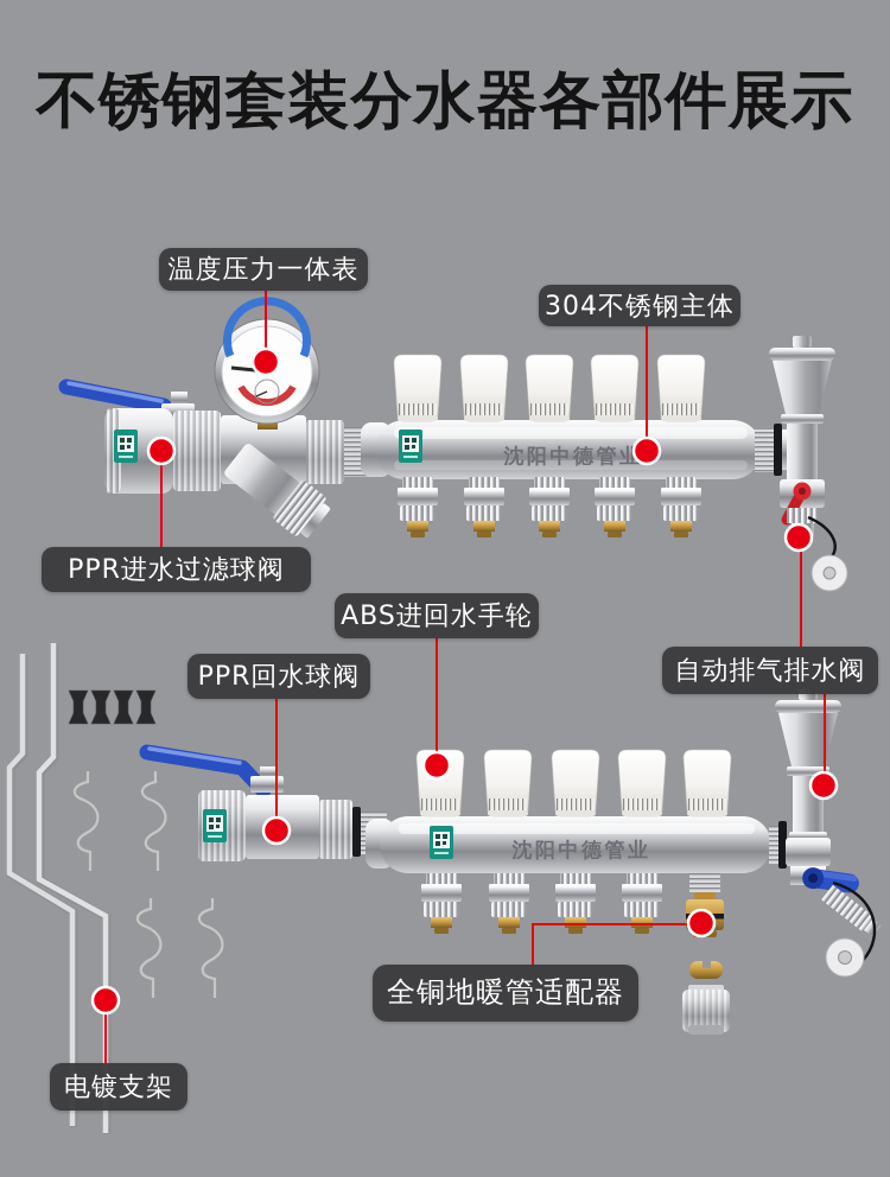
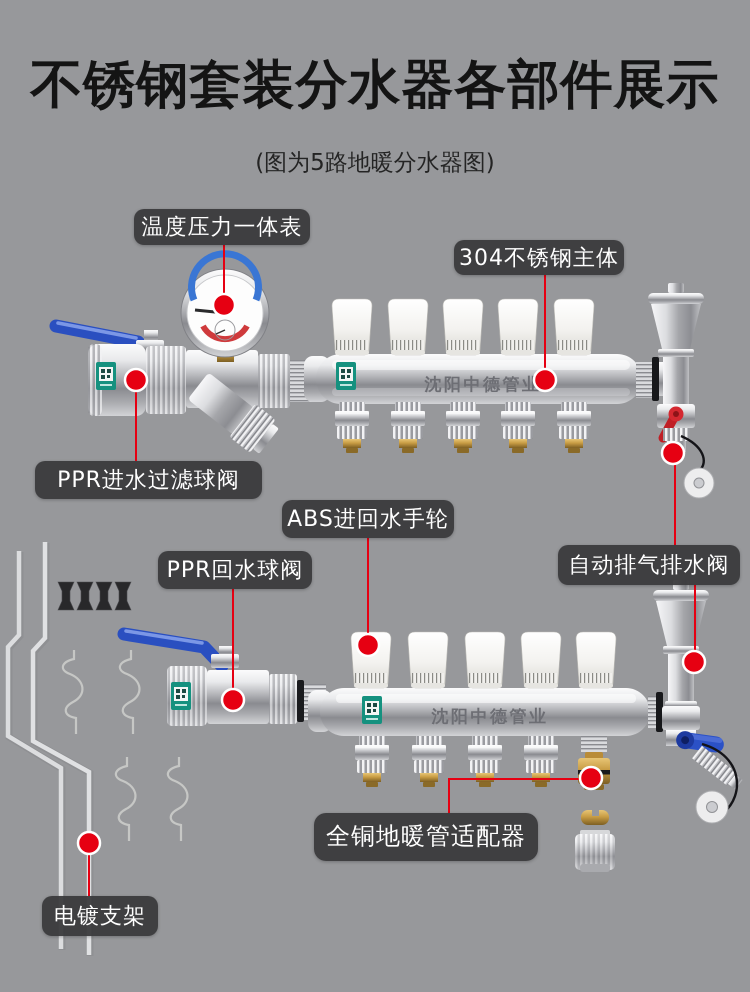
  不锈钢套装分水器各部件展示
+ (图为5路地暖分水器图)
  沈阳中德管业
  沈阳中德管业
  温度压力一体表
  304不锈钢主体
  PPR进水过滤球阀
  ABS进回水手轮
  PPR回水球阀
  自动排气排水阀
  全铜地暖管适配器
  电镀支架
